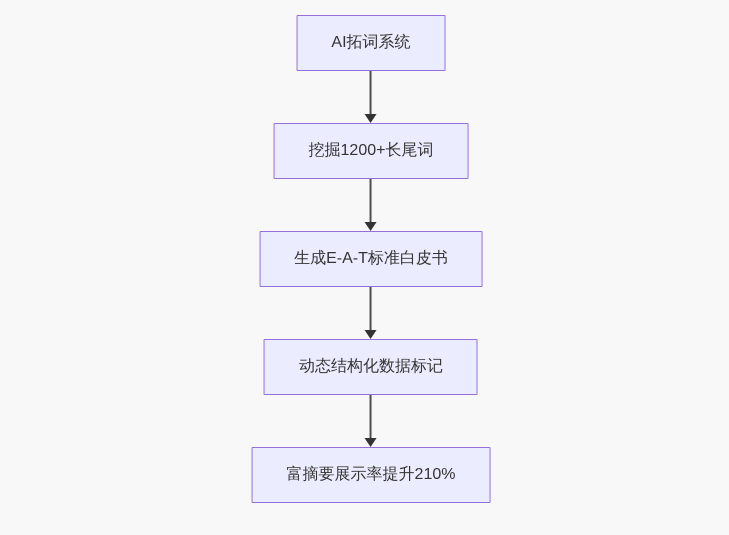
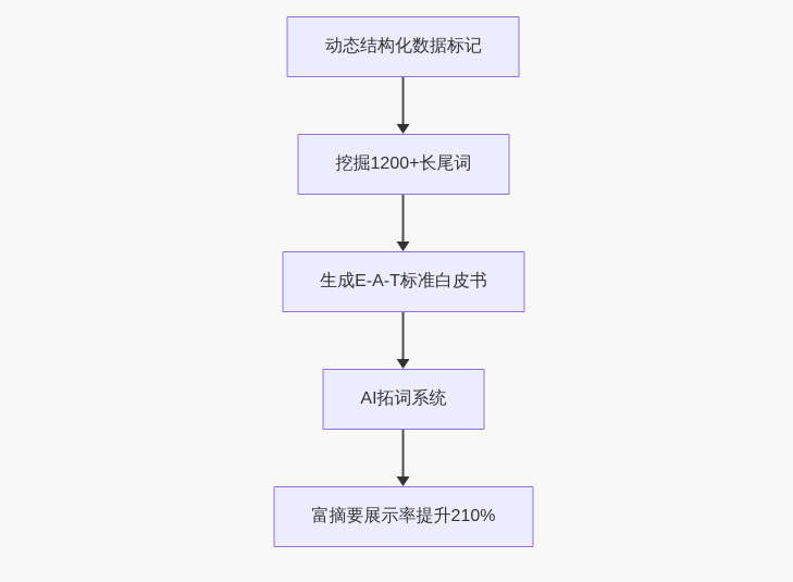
- AI拓词系统
+ 动态结构化数据标记
  挖掘1200+长尾词
  生成E-A-T标准白皮书
- 动态结构化数据标记
+ AI拓词系统
  富摘要展示率提升210%
